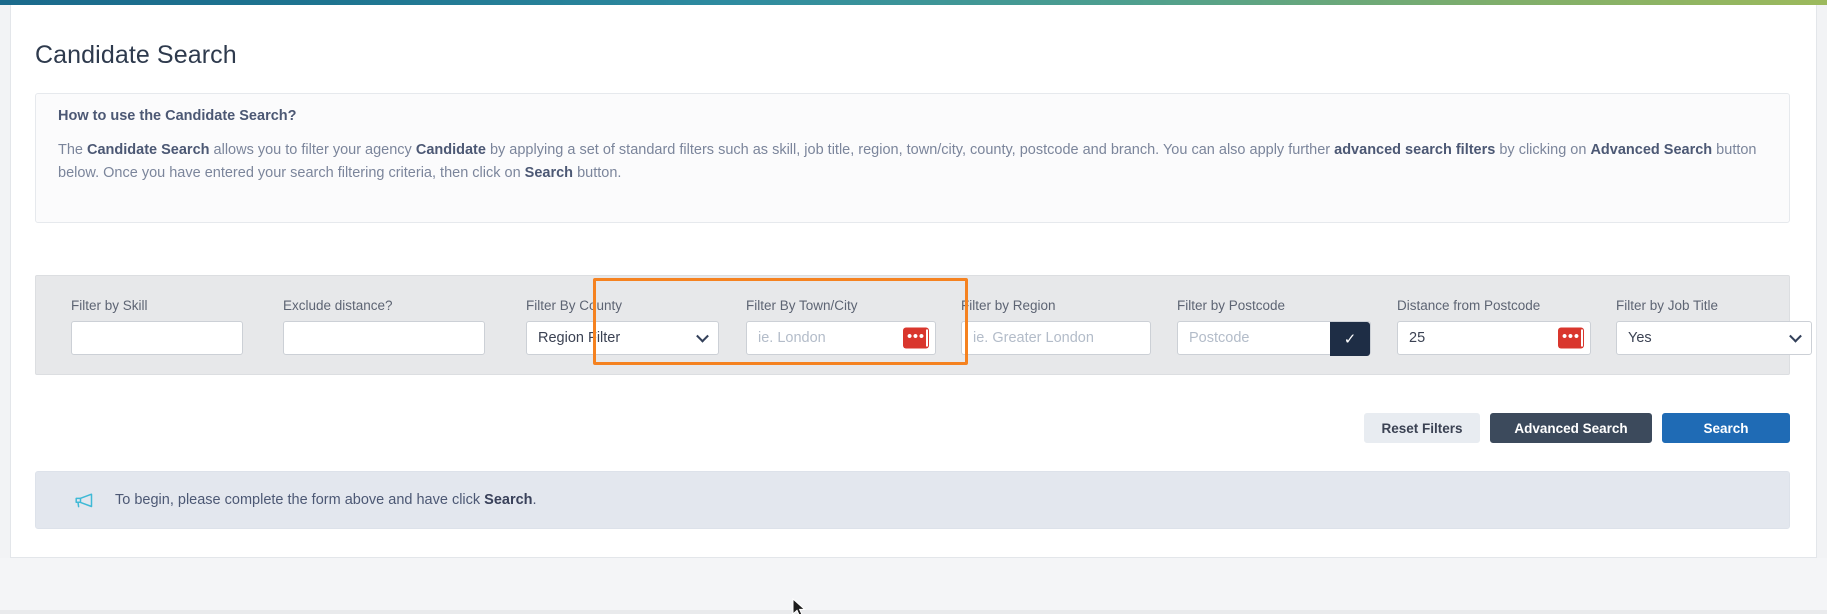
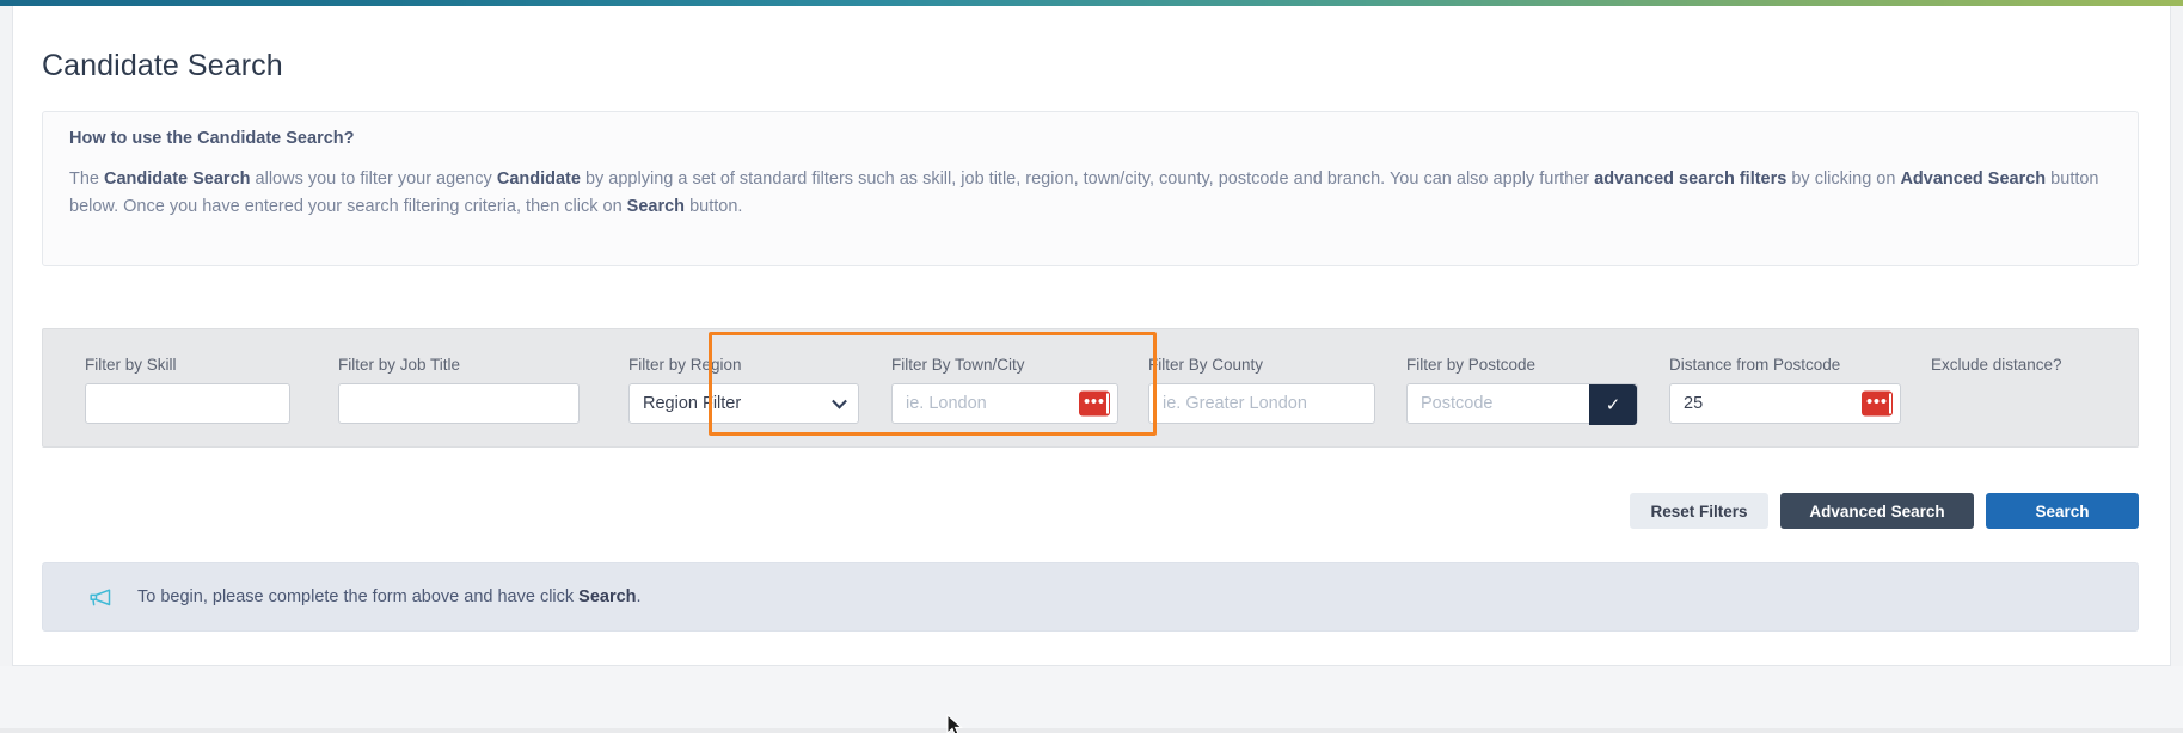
  Candidate Search
  How to use the Candidate Search?
  The Candidate Search allows you to filter your agency Candidate by applying a set of standard filters such as skill, job title, region, town/city, county, postcode and branch. You can also apply further advanced search filters by clicking on Advanced Search button below. Once you have entered your search filtering criteria, then click on Search button.
  Filter by Skill
- Exclude distance?
+ Filter by Job Title
- Filter By County
+ Filter by Region
  Region Filter
  Filter By Town/City
  ie. London
  •••
- Filter by Region
+ Filter By County
  ie. Greater London
  Filter by Postcode
  Postcode
  ✓
  Distance from Postcode
  25
  •••
- Filter by Job Title
+ Exclude distance?
- Yes
  Reset Filters
  Advanced Search
  Search
  To begin, please complete the form above and have click Search.
